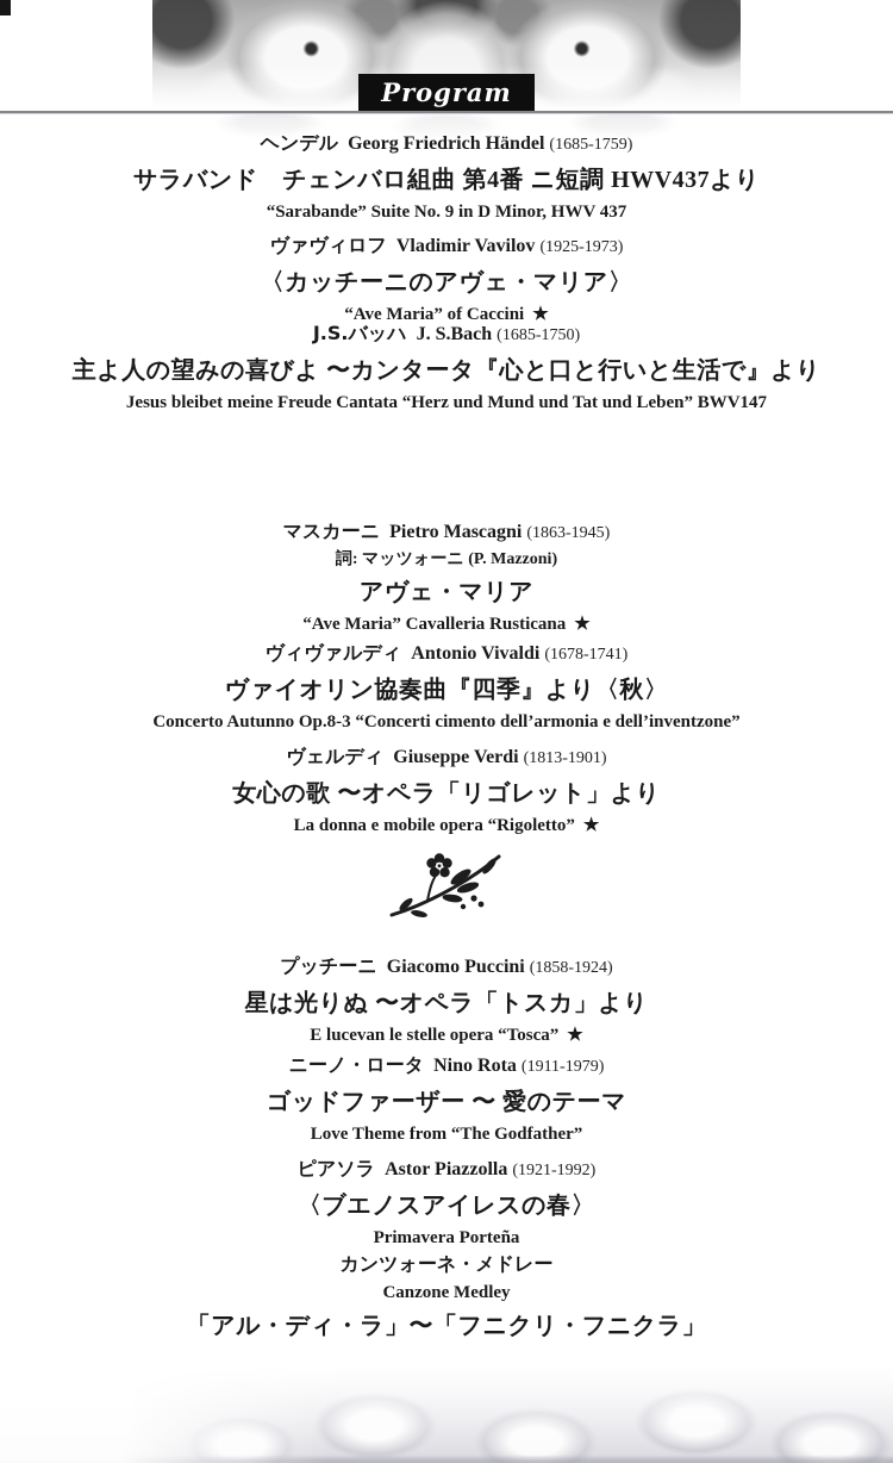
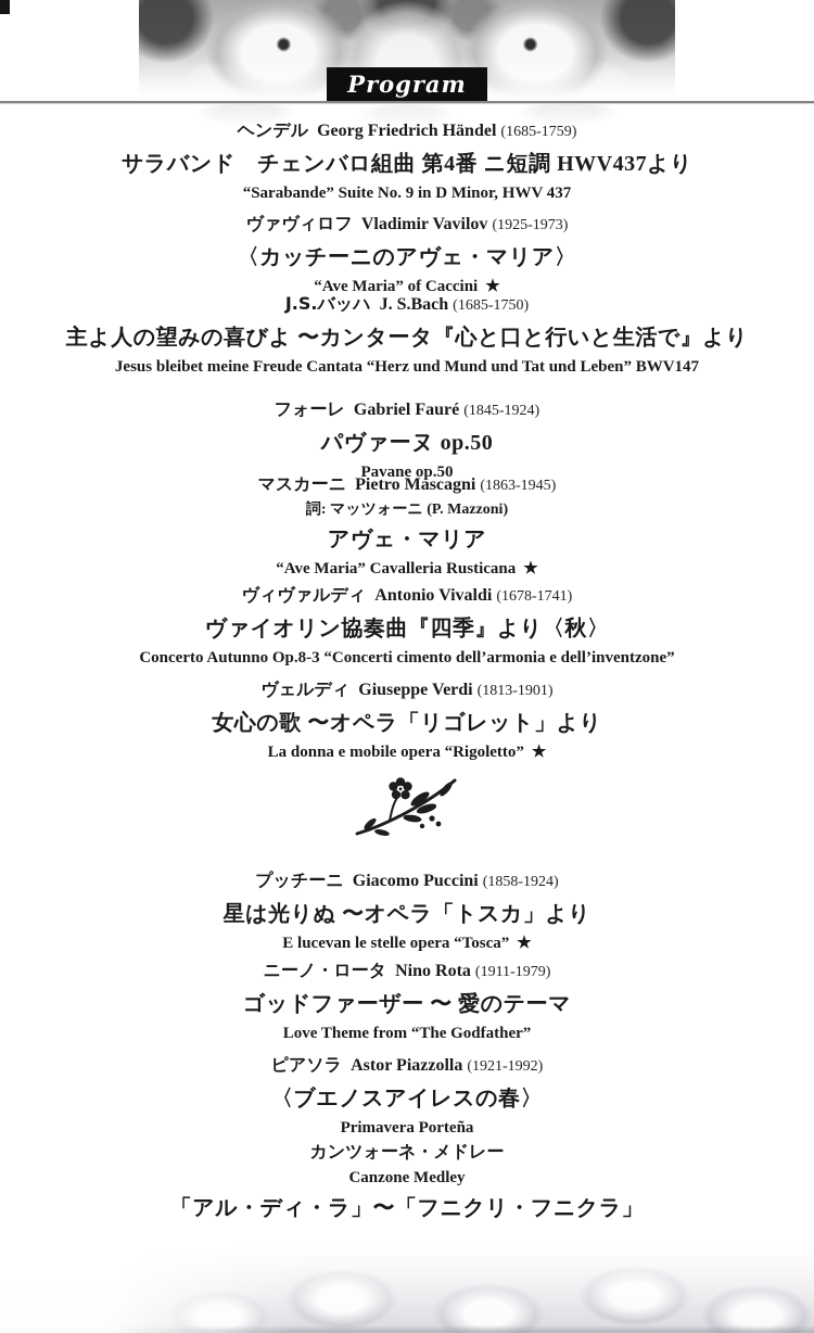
  Program
  ヘンデル Georg Friedrich Händel (1685-1759)
  サラバンド チェンバロ組曲 第4番 ニ短調 HWV437より
  “Sarabande” Suite No. 9 in D Minor, HWV 437
  ヴァヴィロフ Vladimir Vavilov (1925-1973)
  〈カッチーニのアヴェ・マリア〉
  “Ave Maria” of Caccini ★
  J.S.バッハ J. S.Bach (1685-1750)
  主よ人の望みの喜びよ 〜カンタータ『心と口と行いと生活で』より
  Jesus bleibet meine Freude Cantata “Herz und Mund und Tat und Leben” BWV147
+ フォーレ Gabriel Fauré (1845-1924)
+ パヴァーヌ op.50
+ Pavane op.50
  マスカーニ Pietro Mascagni (1863-1945)
  詞: マッツォーニ (P. Mazzoni)
  アヴェ・マリア
  “Ave Maria” Cavalleria Rusticana ★
  ヴィヴァルディ Antonio Vivaldi (1678-1741)
  ヴァイオリン協奏曲『四季』より〈秋〉
  Concerto Autunno Op.8-3 “Concerti cimento dell’armonia e dell’inventzone”
  ヴェルディ Giuseppe Verdi (1813-1901)
  女心の歌 〜オペラ「リゴレット」より
  La donna e mobile opera “Rigoletto” ★
  プッチーニ Giacomo Puccini (1858-1924)
  星は光りぬ 〜オペラ「トスカ」より
  E lucevan le stelle opera “Tosca” ★
  ニーノ・ロータ Nino Rota (1911-1979)
  ゴッドファーザー 〜 愛のテーマ
  Love Theme from “The Godfather”
  ピアソラ Astor Piazzolla (1921-1992)
  〈ブエノスアイレスの春〉
  Primavera Porteña
  カンツォーネ・メドレー
  Canzone Medley
  「アル・ディ・ラ」〜「フニクリ・フニクラ」
